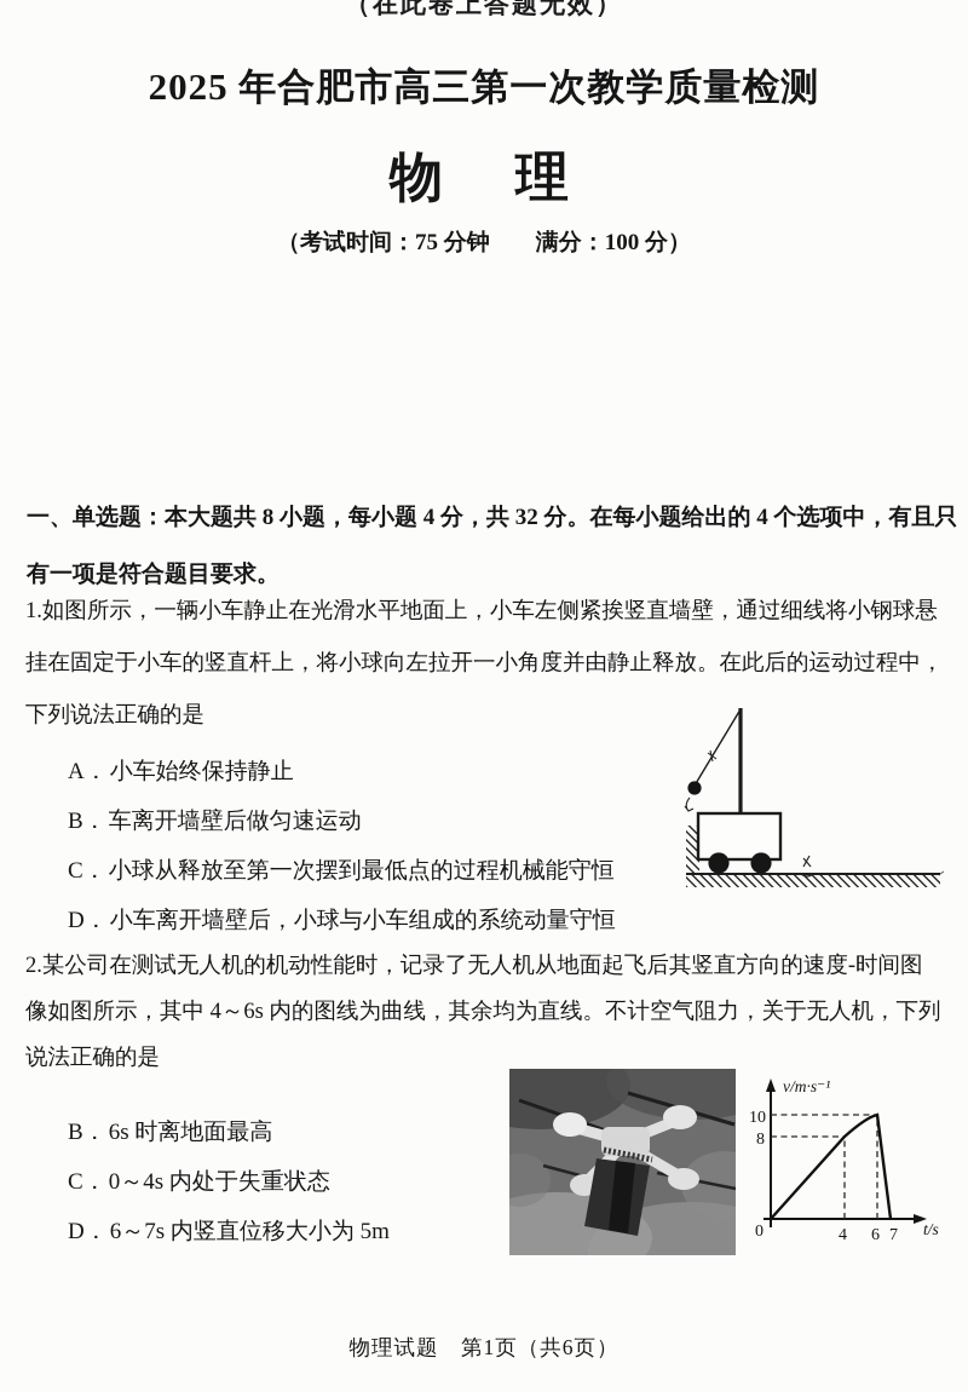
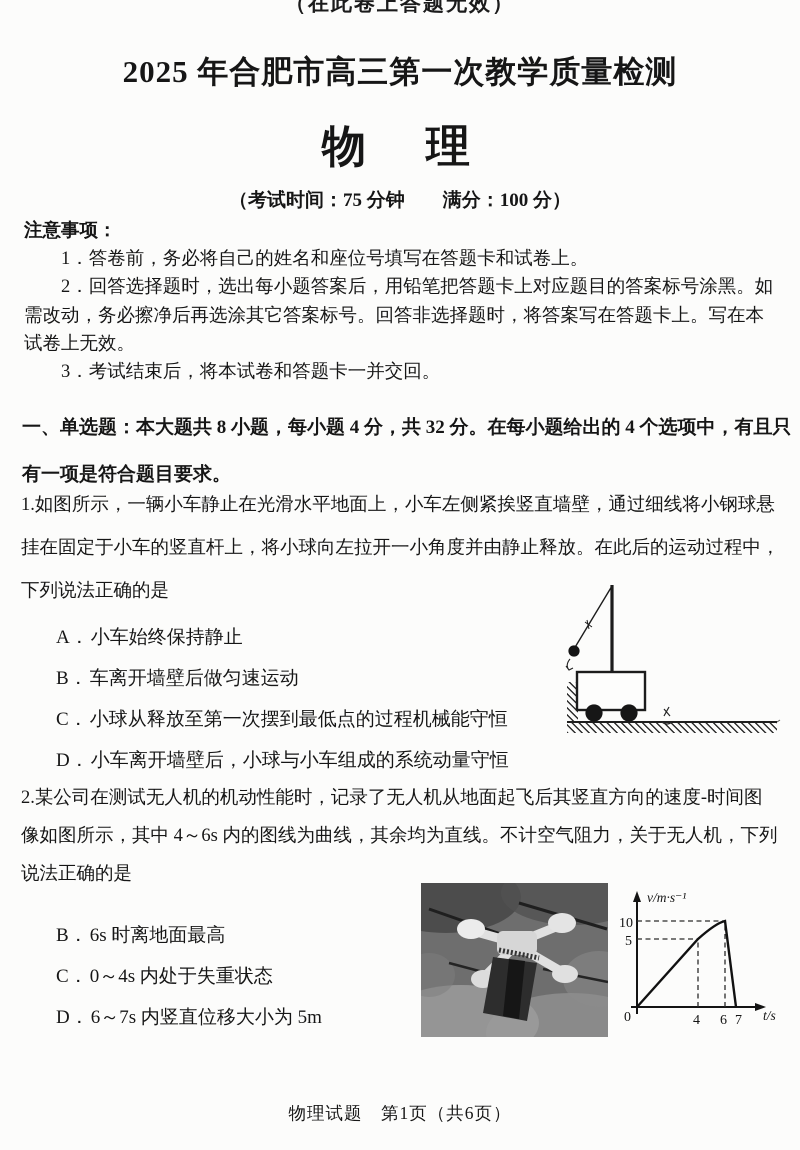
  （在此卷上答题无效）
  2025 年合肥市高三第一次教学质量检测
  物 理
  （考试时间：75 分钟 满分：100 分）
+ 注意事项：
+ 1．答卷前，务必将自己的姓名和座位号填写在答题卡和试卷上。
+ 2．回答选择题时，选出每小题答案后，用铅笔把答题卡上对应题目的答案标号涂黑。如
+ 需改动，务必擦净后再选涂其它答案标号。回答非选择题时，将答案写在答题卡上。写在本
+ 试卷上无效。
+ 3．考试结束后，将本试卷和答题卡一并交回。
  一、单选题：本大题共 8 小题，每小题 4 分，共 32 分。在每小题给出的 4 个选项中，有且只
  有一项是符合题目要求。
  1.如图所示，一辆小车静止在光滑水平地面上，小车左侧紧挨竖直墙壁，通过细线将小钢球悬
  挂在固定于小车的竖直杆上，将小球向左拉开一小角度并由静止释放。在此后的运动过程中，
  下列说法正确的是
  A．小车始终保持静止
  B．车离开墙壁后做匀速运动
  C．小球从释放至第一次摆到最低点的过程机械能守恒
  D．小车离开墙壁后，小球与小车组成的系统动量守恒
  2.某公司在测试无人机的机动性能时，记录了无人机从地面起飞后其竖直方向的速度-时间图
  像如图所示，其中 4～6s 内的图线为曲线，其余均为直线。不计空气阻力，关于无人机，下列
  说法正确的是
  B．6s 时离地面最高
  C．0～4s 内处于失重状态
  D．6～7s 内竖直位移大小为 5m
  v/m·s⁻¹
  t/s
  10
- 8
+ 5
  0
  4
  6
  7
  物理试题 第1页（共6页）
